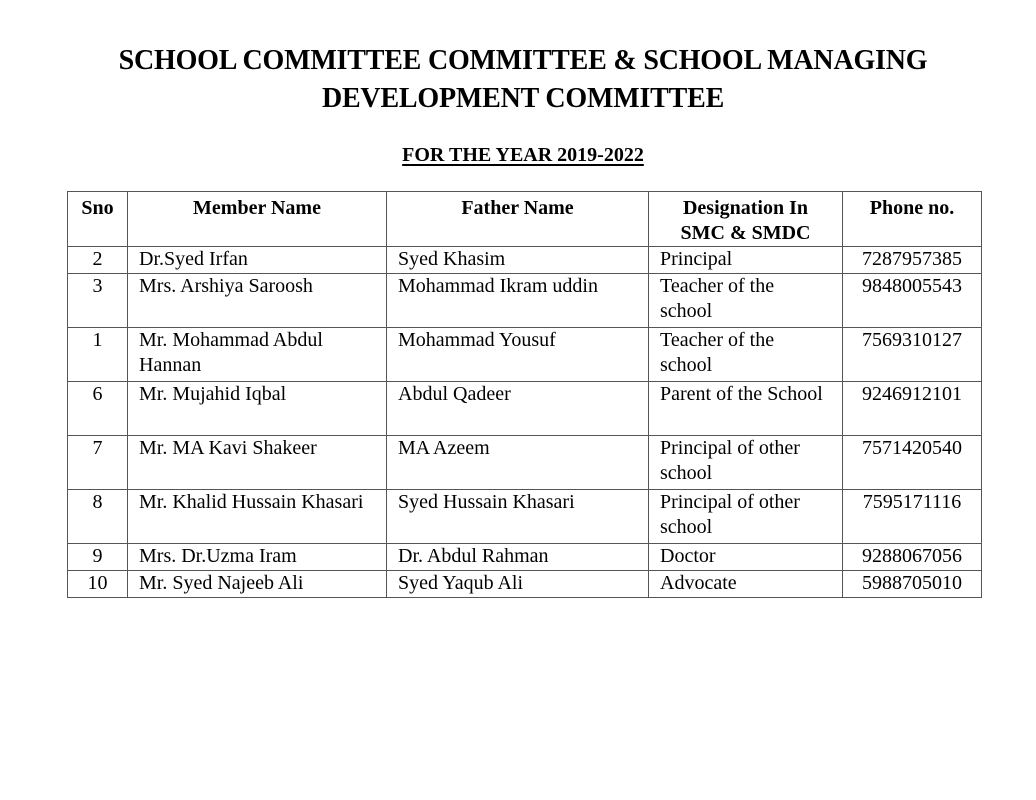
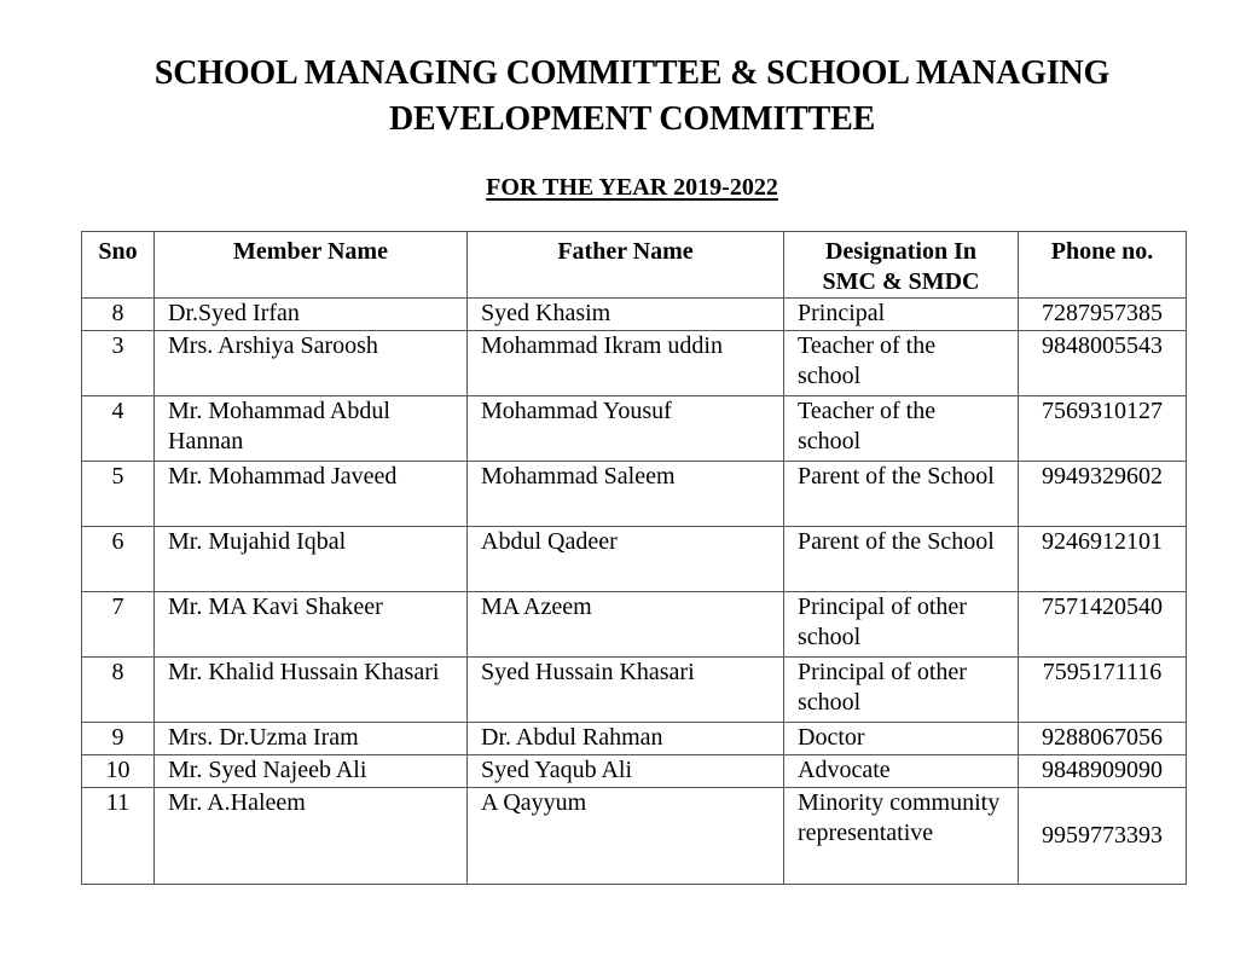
- SCHOOL COMMITTEE COMMITTEE & SCHOOL MANAGING
+ SCHOOL MANAGING COMMITTEE & SCHOOL MANAGING
  DEVELOPMENT COMMITTEE
  FOR THE YEAR 2019-2022
  Sno	Member Name	Father Name	Designation In SMC & SMDC	Phone no.
- 2	Dr.Syed Irfan	Syed Khasim	Principal	7287957385
+ 8	Dr.Syed Irfan	Syed Khasim	Principal	7287957385
  3	Mrs. Arshiya Saroosh	Mohammad Ikram uddin	Teacher of the school	9848005543
- 1	Mr. Mohammad Abdul Hannan	Mohammad Yousuf	Teacher of the school	7569310127
+ 4	Mr. Mohammad Abdul Hannan	Mohammad Yousuf	Teacher of the school	7569310127
+ 5	Mr. Mohammad Javeed	Mohammad Saleem	Parent of the School	9949329602
  6	Mr. Mujahid Iqbal	Abdul Qadeer	Parent of the School	9246912101
  7	Mr. MA Kavi Shakeer	MA Azeem	Principal of other school	7571420540
  8	Mr. Khalid Hussain Khasari	Syed Hussain Khasari	Principal of other school	7595171116
  9	Mrs. Dr.Uzma Iram	Dr. Abdul Rahman	Doctor	9288067056
- 10	Mr. Syed Najeeb Ali	Syed Yaqub Ali	Advocate	5988705010
+ 10	Mr. Syed Najeeb Ali	Syed Yaqub Ali	Advocate	9848909090
+ 11	Mr. A.Haleem	A Qayyum	Minority community representative	9959773393
